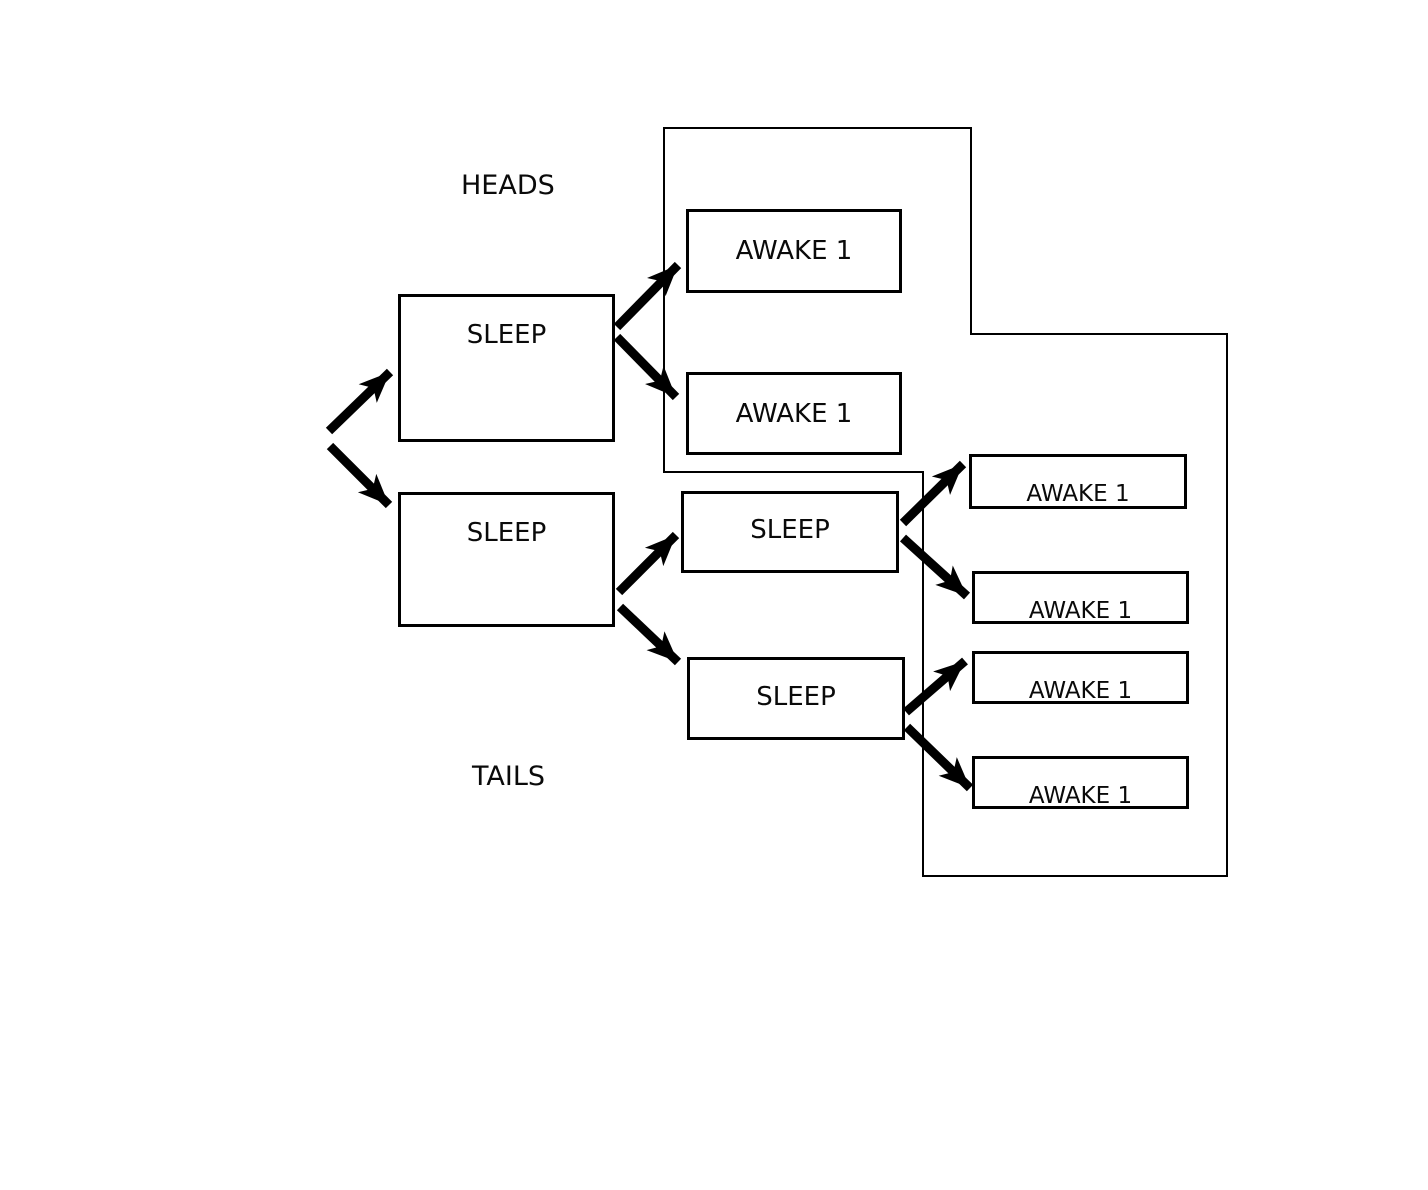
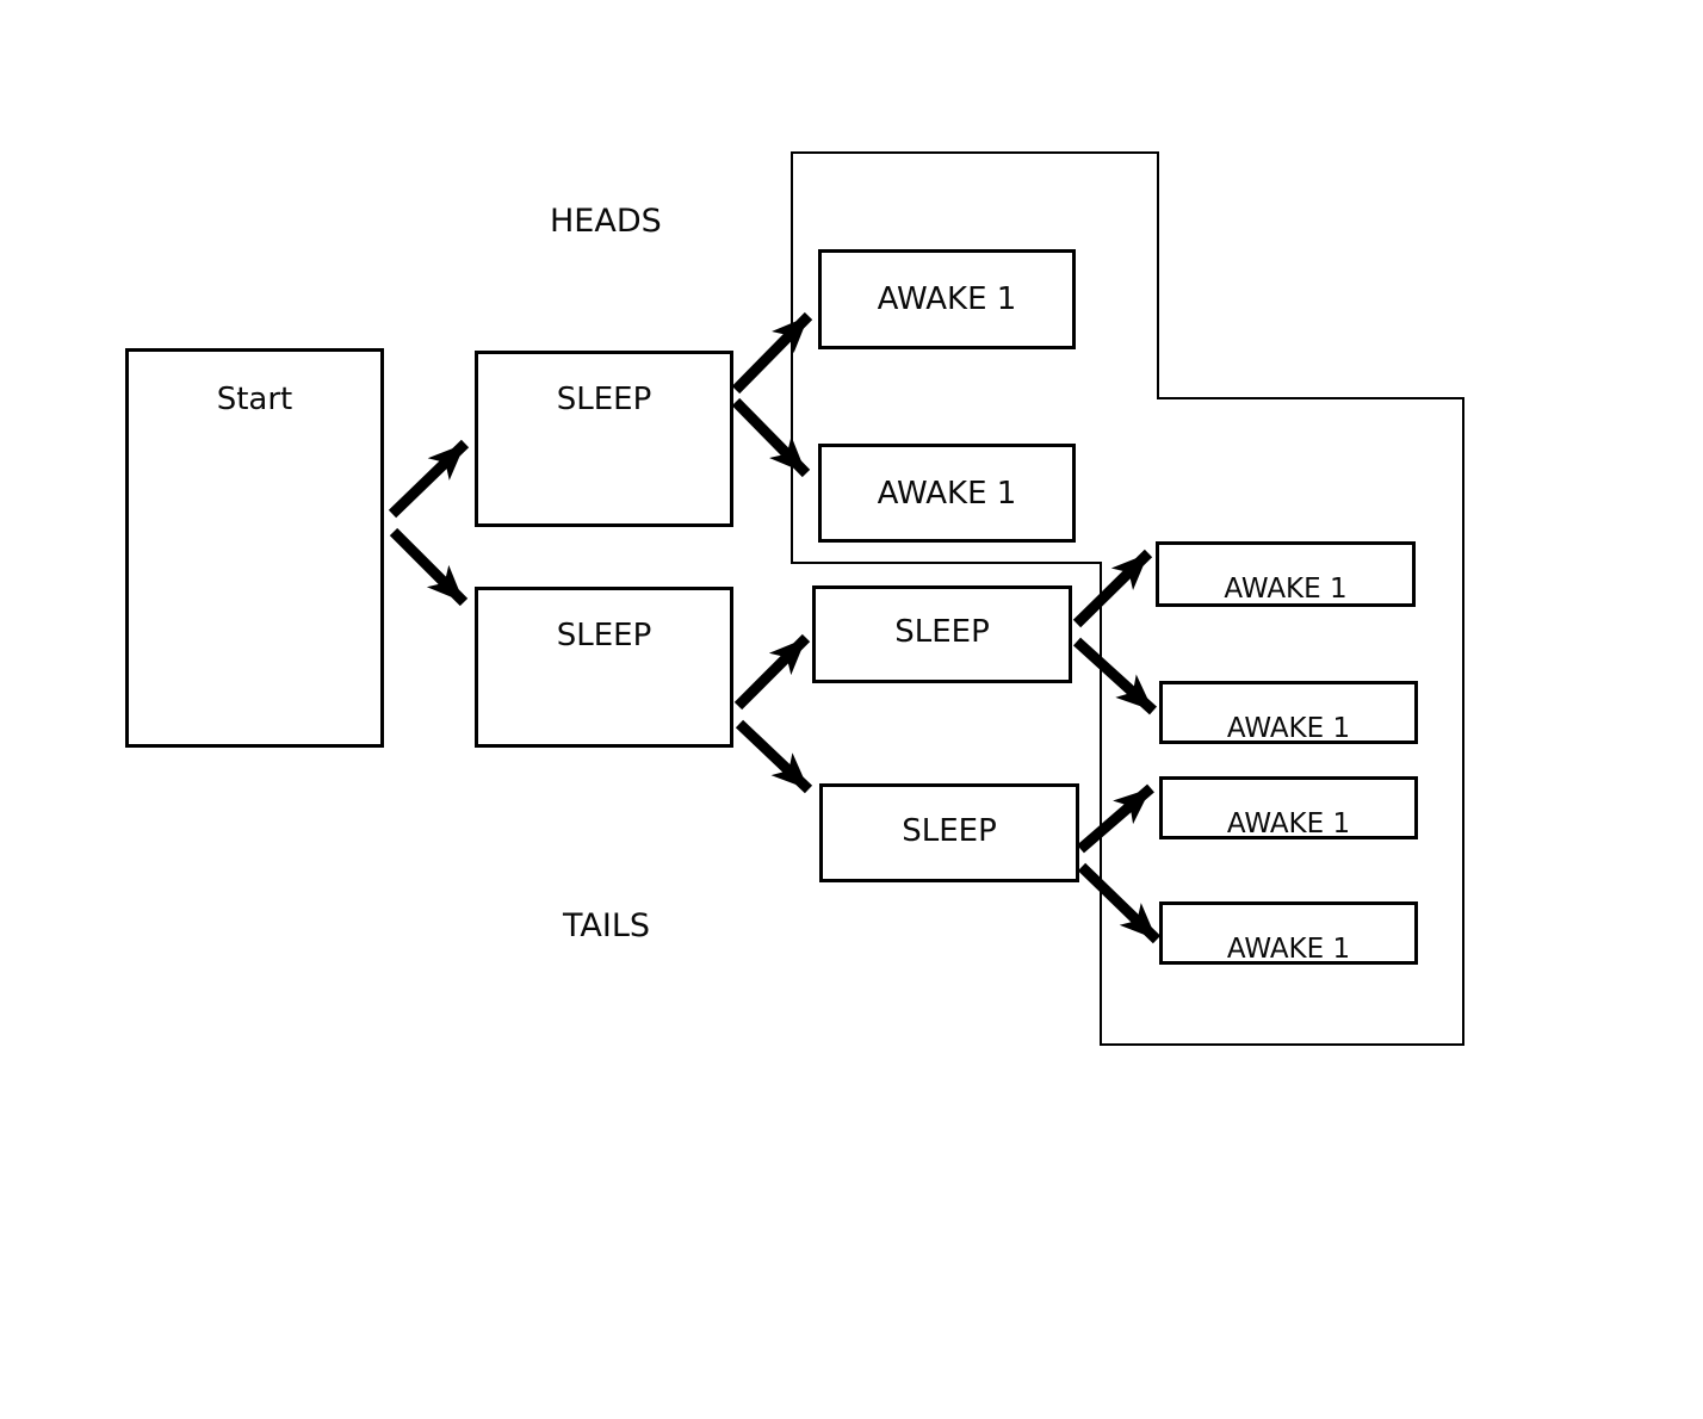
  HEADS
  TAILS
+ Start
  SLEEP
  SLEEP
  AWAKE 1
  AWAKE 1
  SLEEP
  SLEEP
  AWAKE 1
  AWAKE 1
  AWAKE 1
  AWAKE 1
